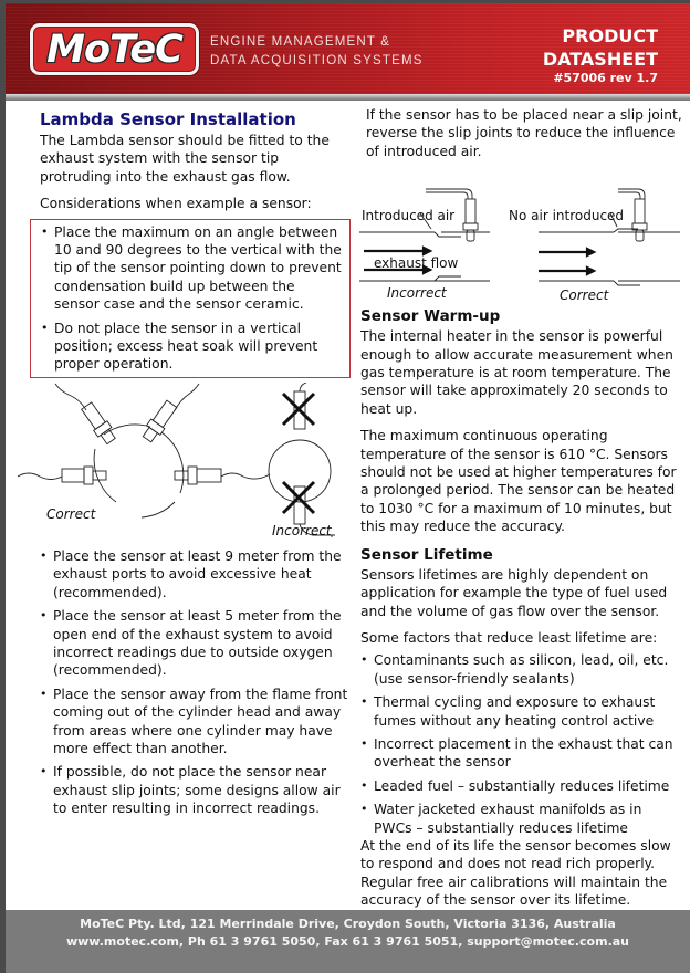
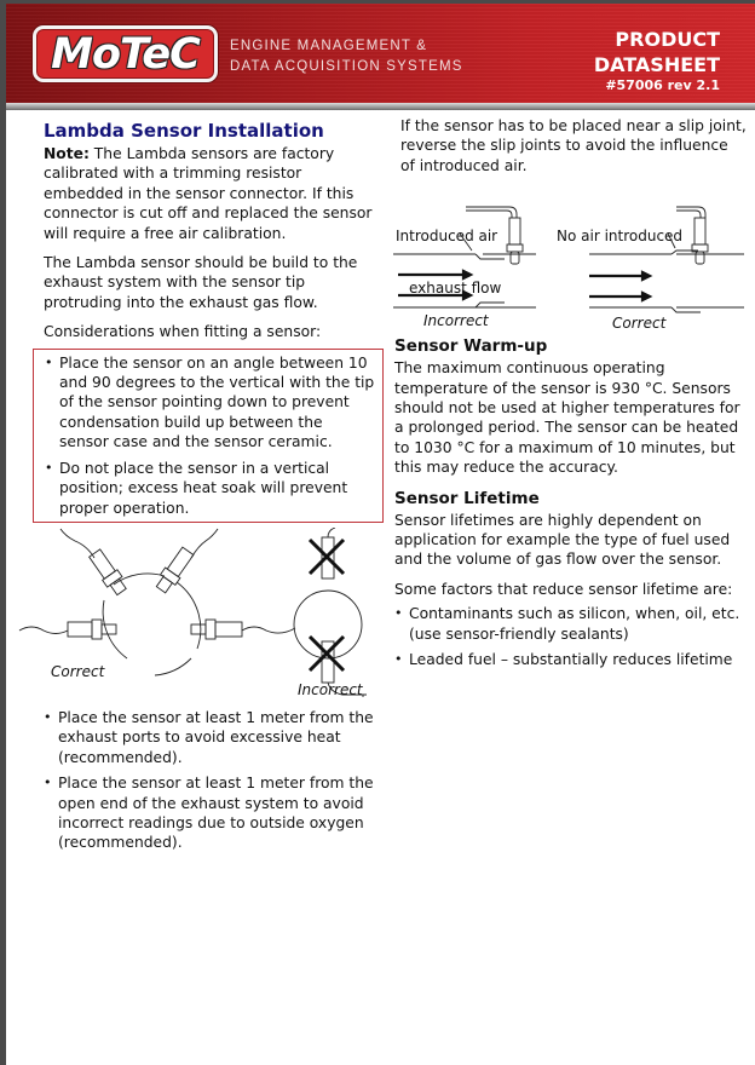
  MoTeC
  ENGINE MANAGEMENT &
  DATA ACQUISITION SYSTEMS
  PRODUCT
  DATASHEET
- #57006 rev 1.7
+ #57006 rev 2.1
  Lambda Sensor Installation
+ Note: The Lambda sensors are factory calibrated with a trimming resistor embedded in the sensor connector. If this connector is cut off and replaced the sensor will require a free air calibration.
- The Lambda sensor should be fitted to the exhaust system with the sensor tip protruding into the exhaust gas flow.
+ The Lambda sensor should be build to the exhaust system with the sensor tip protruding into the exhaust gas flow.
- Considerations when example a sensor:
+ Considerations when fitting a sensor:
- Place the maximum on an angle between 10 and 90 degrees to the vertical with the tip of the sensor pointing down to prevent condensation build up between the sensor case and the sensor ceramic.
+ Place the sensor on an angle between 10 and 90 degrees to the vertical with the tip of the sensor pointing down to prevent condensation build up between the sensor case and the sensor ceramic.
  Do not place the sensor in a vertical position; excess heat soak will prevent proper operation.
  Correct
  Incorrect
- Place the sensor at least 9 meter from the exhaust ports to avoid excessive heat (recommended).
+ Place the sensor at least 1 meter from the exhaust ports to avoid excessive heat (recommended).
- Place the sensor at least 5 meter from the open end of the exhaust system to avoid incorrect readings due to outside oxygen (recommended).
+ Place the sensor at least 1 meter from the open end of the exhaust system to avoid incorrect readings due to outside oxygen (recommended).
- Place the sensor away from the flame front coming out of the cylinder head and away from areas where one cylinder may have more effect than another.
- If possible, do not place the sensor near exhaust slip joints; some designs allow air to enter resulting in incorrect readings.
- If the sensor has to be placed near a slip joint, reverse the slip joints to reduce the influence of introduced air.
+ If the sensor has to be placed near a slip joint, reverse the slip joints to avoid the influence of introduced air.
  Introduced air
  No air introduced
  exhaust flow
  Incorrect
  Correct
  Sensor Warm-up
- The internal heater in the sensor is powerful enough to allow accurate measurement when gas temperature is at room temperature. The sensor will take approximately 20 seconds to heat up.
- The maximum continuous operating temperature of the sensor is 610 °C. Sensors should not be used at higher temperatures for a prolonged period. The sensor can be heated to 1030 °C for a maximum of 10 minutes, but this may reduce the accuracy.
+ The maximum continuous operating temperature of the sensor is 930 °C. Sensors should not be used at higher temperatures for a prolonged period. The sensor can be heated to 1030 °C for a maximum of 10 minutes, but this may reduce the accuracy.
  Sensor Lifetime
- Sensors lifetimes are highly dependent on application for example the type of fuel used and the volume of gas flow over the sensor.
+ Sensor lifetimes are highly dependent on application for example the type of fuel used and the volume of gas flow over the sensor.
- Some factors that reduce least lifetime are:
+ Some factors that reduce sensor lifetime are:
- Contaminants such as silicon, lead, oil, etc. (use sensor-friendly sealants)
+ Contaminants such as silicon, when, oil, etc. (use sensor-friendly sealants)
- Thermal cycling and exposure to exhaust fumes without any heating control active
- Incorrect placement in the exhaust that can overheat the sensor
  Leaded fuel – substantially reduces lifetime
- Water jacketed exhaust manifolds as in PWCs – substantially reduces lifetime
- At the end of its life the sensor becomes slow to respond and does not read rich properly. Regular free air calibrations will maintain the accuracy of the sensor over its lifetime.
- MoTeC Pty. Ltd, 121 Merrindale Drive, Croydon South, Victoria 3136, Australia
- www.motec.com, Ph 61 3 9761 5050, Fax 61 3 9761 5051, support@motec.com.au
